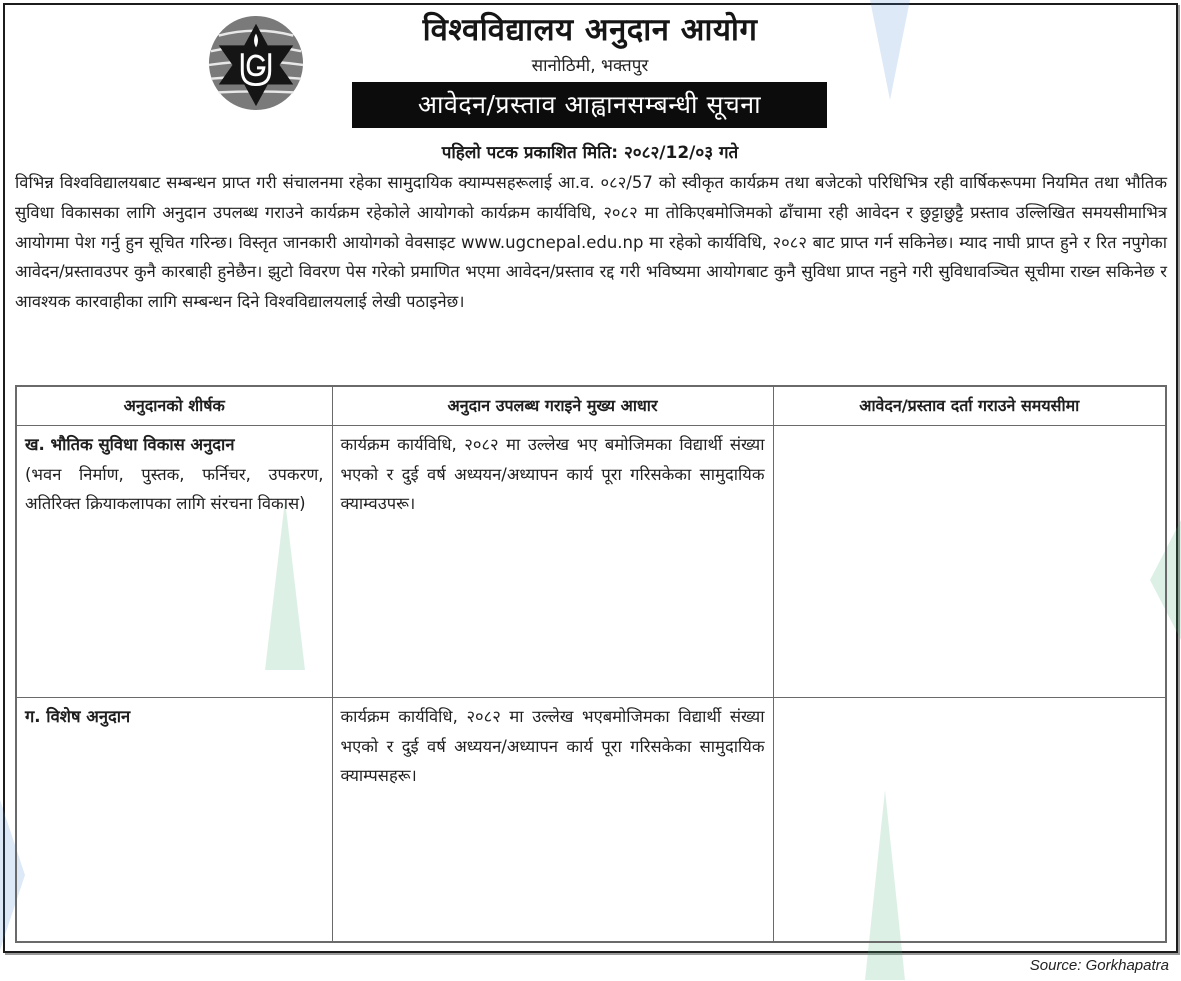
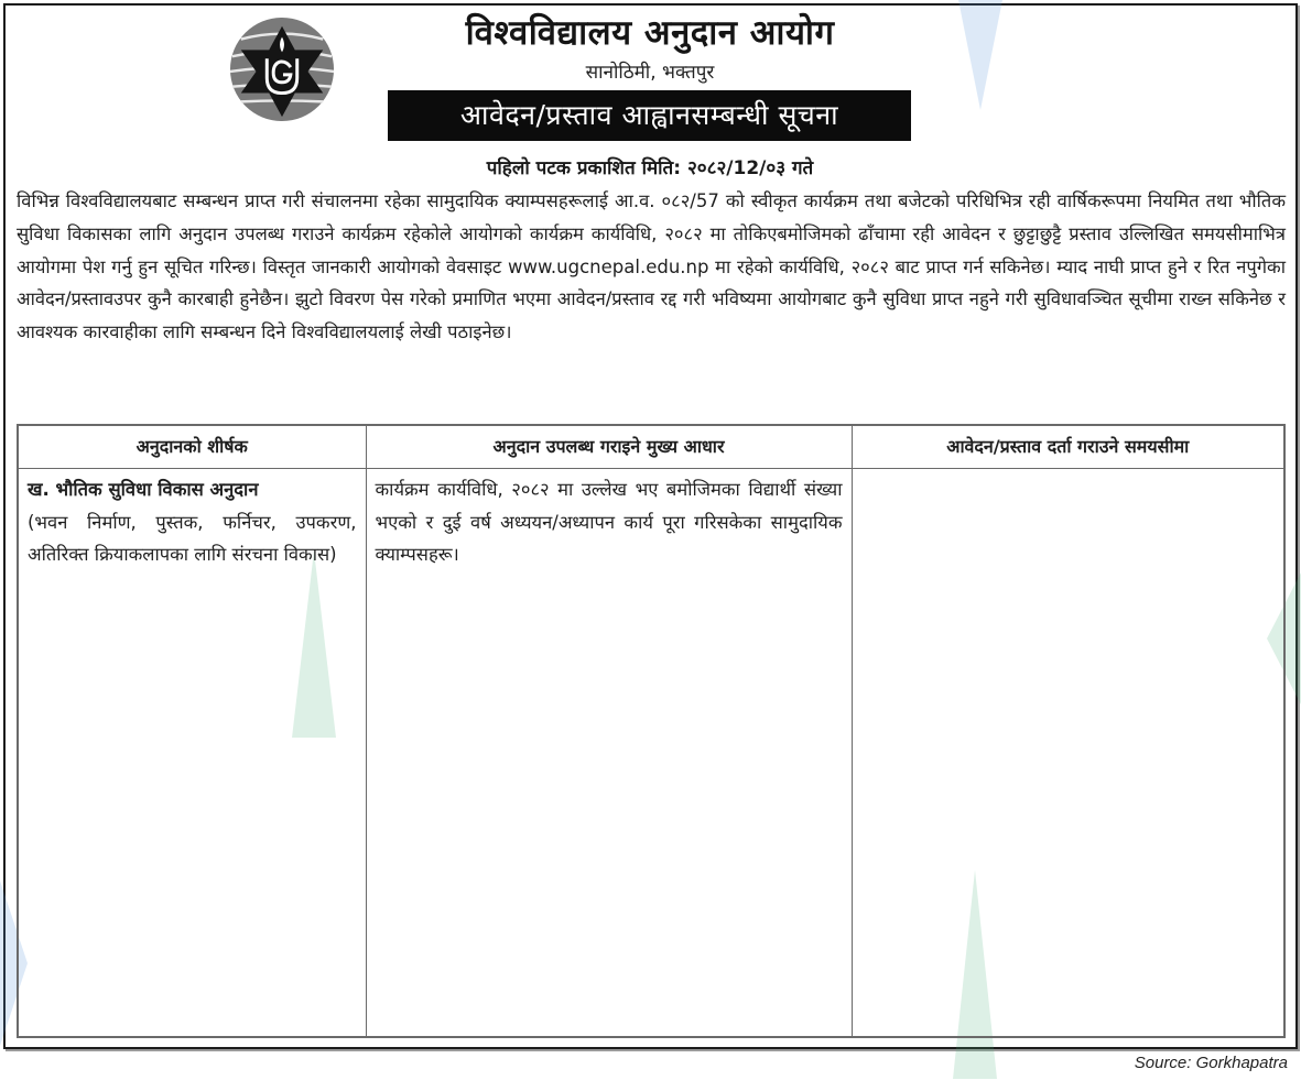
  विश्वविद्यालय अनुदान आयोग
  सानोठिमी, भक्तपुर
  आवेदन/प्रस्ताव आह्वानसम्बन्धी सूचना
  पहिलो पटक प्रकाशित मिति: २०८२/12/०३ गते
  विभिन्न विश्वविद्यालयबाट सम्बन्धन प्राप्त गरी संचालनमा रहेका सामुदायिक क्याम्पसहरूलाई आ.व. ०८२/57 को स्वीकृत कार्यक्रम तथा बजेटको परिधिभित्र रही वार्षिकरूपमा नियमित तथा भौतिक सुविधा विकासका लागि अनुदान उपलब्ध गराउने कार्यक्रम रहेकोले आयोगको कार्यक्रम कार्यविधि, २०८२ मा तोकिएबमोजिमको ढाँचामा रही आवेदन र छुट्टाछुट्टै प्रस्ताव उल्लिखित समयसीमाभित्र आयोगमा पेश गर्नु हुन सूचित गरिन्छ। विस्तृत जानकारी आयोगको वेवसाइट www.ugcnepal.edu.np मा रहेको कार्यविधि, २०८२ बाट प्राप्त गर्न सकिनेछ। म्याद नाघी प्राप्त हुने र रित नपुगेका आवेदन/प्रस्तावउपर कुनै कारबाही हुनेछैन। झुटो विवरण पेस गरेको प्रमाणित भएमा आवेदन/प्रस्ताव रद्द गरी भविष्यमा आयोगबाट कुनै सुविधा प्राप्त नहुने गरी सुविधावञ्चित सूचीमा राख्न सकिनेछ र आवश्यक कारवाहीका लागि सम्बन्धन दिने विश्वविद्यालयलाई लेखी पठाइनेछ।
  अनुदानको शीर्षक	अनुदान उपलब्ध गराइने मुख्य आधार	आवेदन/प्रस्ताव दर्ता गराउने समयसीमा
- ख. भौतिक सुविधा विकास अनुदान (भवन निर्माण, पुस्तक, फर्निचर, उपकरण, अतिरिक्त क्रियाकलापका लागि संरचना विकास)	कार्यक्रम कार्यविधि, २०८२ मा उल्लेख भए बमोजिमका विद्यार्थी संख्या भएको र दुई वर्ष अध्ययन/अध्यापन कार्य पूरा गरिसकेका सामुदायिक क्याम्वउपरू।
+ ख. भौतिक सुविधा विकास अनुदान (भवन निर्माण, पुस्तक, फर्निचर, उपकरण, अतिरिक्त क्रियाकलापका लागि संरचना विकास)	कार्यक्रम कार्यविधि, २०८२ मा उल्लेख भए बमोजिमका विद्यार्थी संख्या भएको र दुई वर्ष अध्ययन/अध्यापन कार्य पूरा गरिसकेका सामुदायिक क्याम्पसहरू।
- ग. विशेष अनुदान	कार्यक्रम कार्यविधि, २०८२ मा उल्लेख भएबमोजिमका विद्यार्थी संख्या भएको र दुई वर्ष अध्ययन/अध्यापन कार्य पूरा गरिसकेका सामुदायिक क्याम्पसहरू।
  Source: Gorkhapatra
